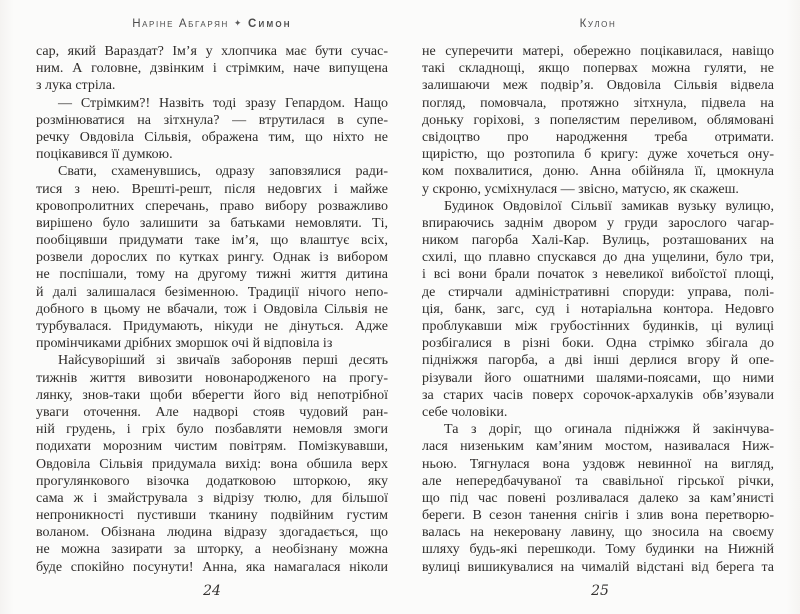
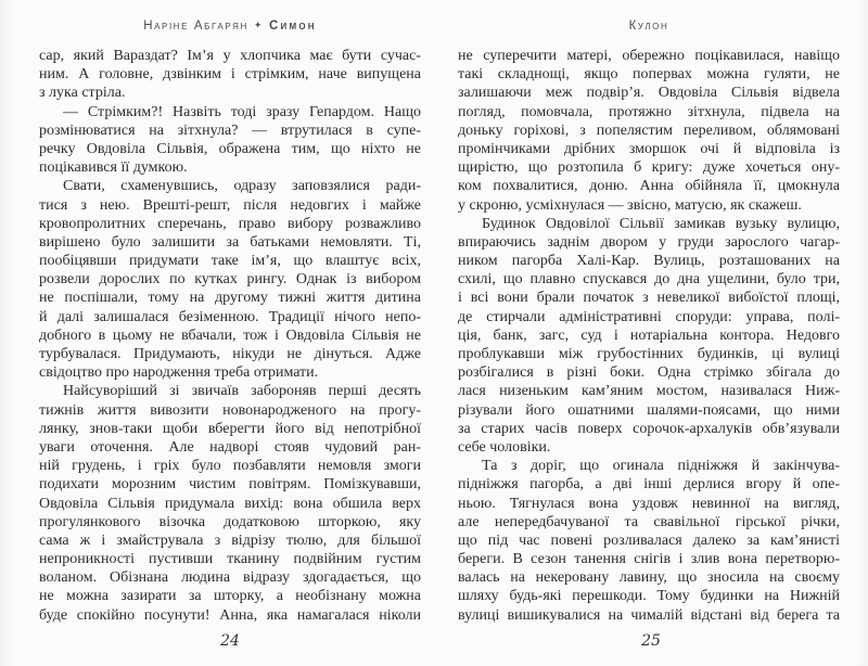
  Наріне Абгарян ✦ Симон
  сар, який Вараздат? Ім’я у хлопчика має бути сучас-
  ним. А головне, дзвінким і стрімким, наче випущена
  з лука стріла.
  — Стрімким?! Назвіть тоді зразу Гепардом. Нащо
  розмінюватися на зітхнула? — втрутилася в супе-
  речку Овдовіла Сільвія, ображена тим, що ніхто не
  поцікавився її думкою.
  Свати, схаменувшись, одразу заповзялися ради-
  тися з нею. Врешті-решт, після недовгих і майже
  кровопролитних сперечань, право вибору розважливо
  вирішено було залишити за батьками немовляти. Ті,
  пообіцявши придумати таке ім’я, що влаштує всіх,
  розвели дорослих по кутках рингу. Однак із вибором
  не поспішали, тому на другому тижні життя дитина
  й далі залишалася безіменною. Традиції нічого непо-
  добного в цьому не вбачали, тож і Овдовіла Сільвія не
  турбувалася. Придумають, нікуди не дінуться. Адже
- промінчиками дрібних зморшок очі й відповіла із
+ свідоцтво про народження треба отримати.
  Найсуворіший зі звичаїв забороняв перші десять
  тижнів життя вивозити новонародженого на прогу-
  лянку, знов-таки щоби вберегти його від непотрібної
  уваги оточення. Але надворі стояв чудовий ран-
  ній грудень, і гріх було позбавляти немовля змоги
  подихати морозним чистим повітрям. Помізкувавши,
  Овдовіла Сільвія придумала вихід: вона обшила верх
  прогулянкового візочка додатковою шторкою, яку
  сама ж і змайструвала з відрізу тюлю, для більшої
  непроникності пустивши тканину подвійним густим
  воланом. Обізнана людина відразу здогадається, що
  не можна зазирати за шторку, а необізнану можна
  буде спокійно посунути! Анна, яка намагалася ніколи
  24
  Кулон
  не суперечити матері, обережно поцікавилася, навіщо
  такі складнощі, якщо попервах можна гуляти, не
  залишаючи меж подвір’я. Овдовіла Сільвія відвела
  погляд, помовчала, протяжно зітхнула, підвела на
  доньку горіхові, з попелястим переливом, облямовані
- свідоцтво про народження треба отримати.
+ промінчиками дрібних зморшок очі й відповіла із
  щирістю, що розтопила б кригу: дуже хочеться ону-
  ком похвалитися, доню. Анна обійняла її, цмокнула
  у скроню, усміхнулася — звісно, матусю, як скажеш.
  Будинок Овдовілої Сільвії замикав вузьку вулицю,
  впираючись заднім двором у груди зарослого чагар-
  ником пагорба Халі-Кар. Вулиць, розташованих на
  схилі, що плавно спускався до дна ущелини, було три,
  і всі вони брали початок з невеликої вибоїстої площі,
  де стирчали адміністративні споруди: управа, полі-
  ція, банк, загс, суд і нотаріальна контора. Недовго
  проблукавши між грубостінних будинків, ці вулиці
  розбігалися в різні боки. Одна стрімко збігала до
- підніжжя пагорба, а дві інші дерлися вгору й опе-
+ лася низеньким кам’яним мостом, називалася Ниж-
  різували його ошатними шалями-поясами, що ними
  за старих часів поверх сорочок-архалуків обв’язували
  себе чоловіки.
  Та з доріг, що огинала підніжжя й закінчува-
- лася низеньким кам’яним мостом, називалася Ниж-
+ підніжжя пагорба, а дві інші дерлися вгору й опе-
  ньою. Тягнулася вона уздовж невинної на вигляд,
  але непередбачуваної та свавільної гірської річки,
  що під час повені розливалася далеко за кам’янисті
  береги. В сезон танення снігів і злив вона перетворю-
  валась на некеровану лавину, що зносила на своєму
  шляху будь-які перешкоди. Тому будинки на Нижній
  вулиці вишикувалися на чималій відстані від берега та
  25
